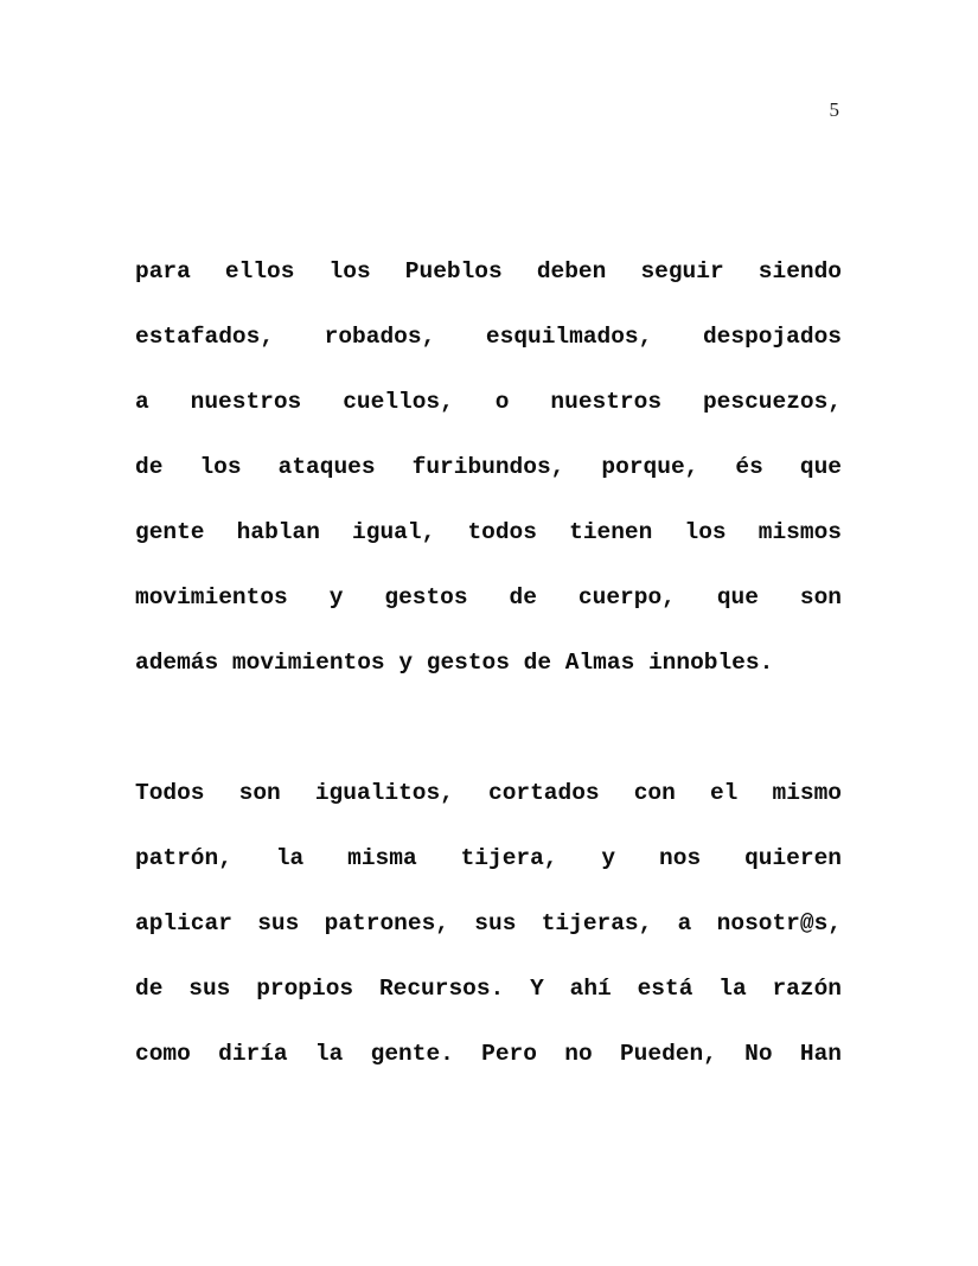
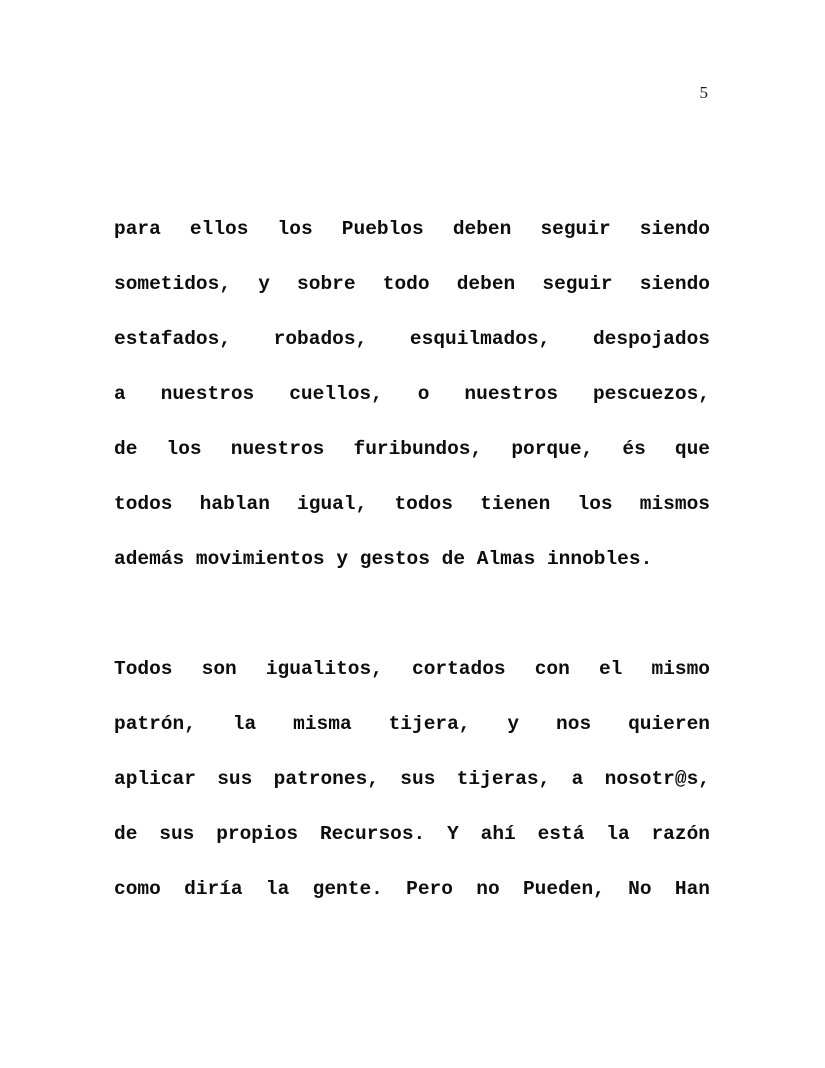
  5
  para ellos los Pueblos deben seguir siendo
+ sometidos, y sobre todo deben seguir siendo
  estafados, robados, esquilmados, despojados
  a nuestros cuellos, o nuestros pescuezos,
- de los ataques furibundos, porque, és que
+ de los nuestros furibundos, porque, és que
- gente hablan igual, todos tienen los mismos
+ todos hablan igual, todos tienen los mismos
- movimientos y gestos de cuerpo, que son
  además movimientos y gestos de Almas innobles.
  Todos son igualitos, cortados con el mismo
  patrón, la misma tijera, y nos quieren
  aplicar sus patrones, sus tijeras, a nosotr@s,
  de sus propios Recursos. Y ahí está la razón
  como diría la gente. Pero no Pueden, No Han
